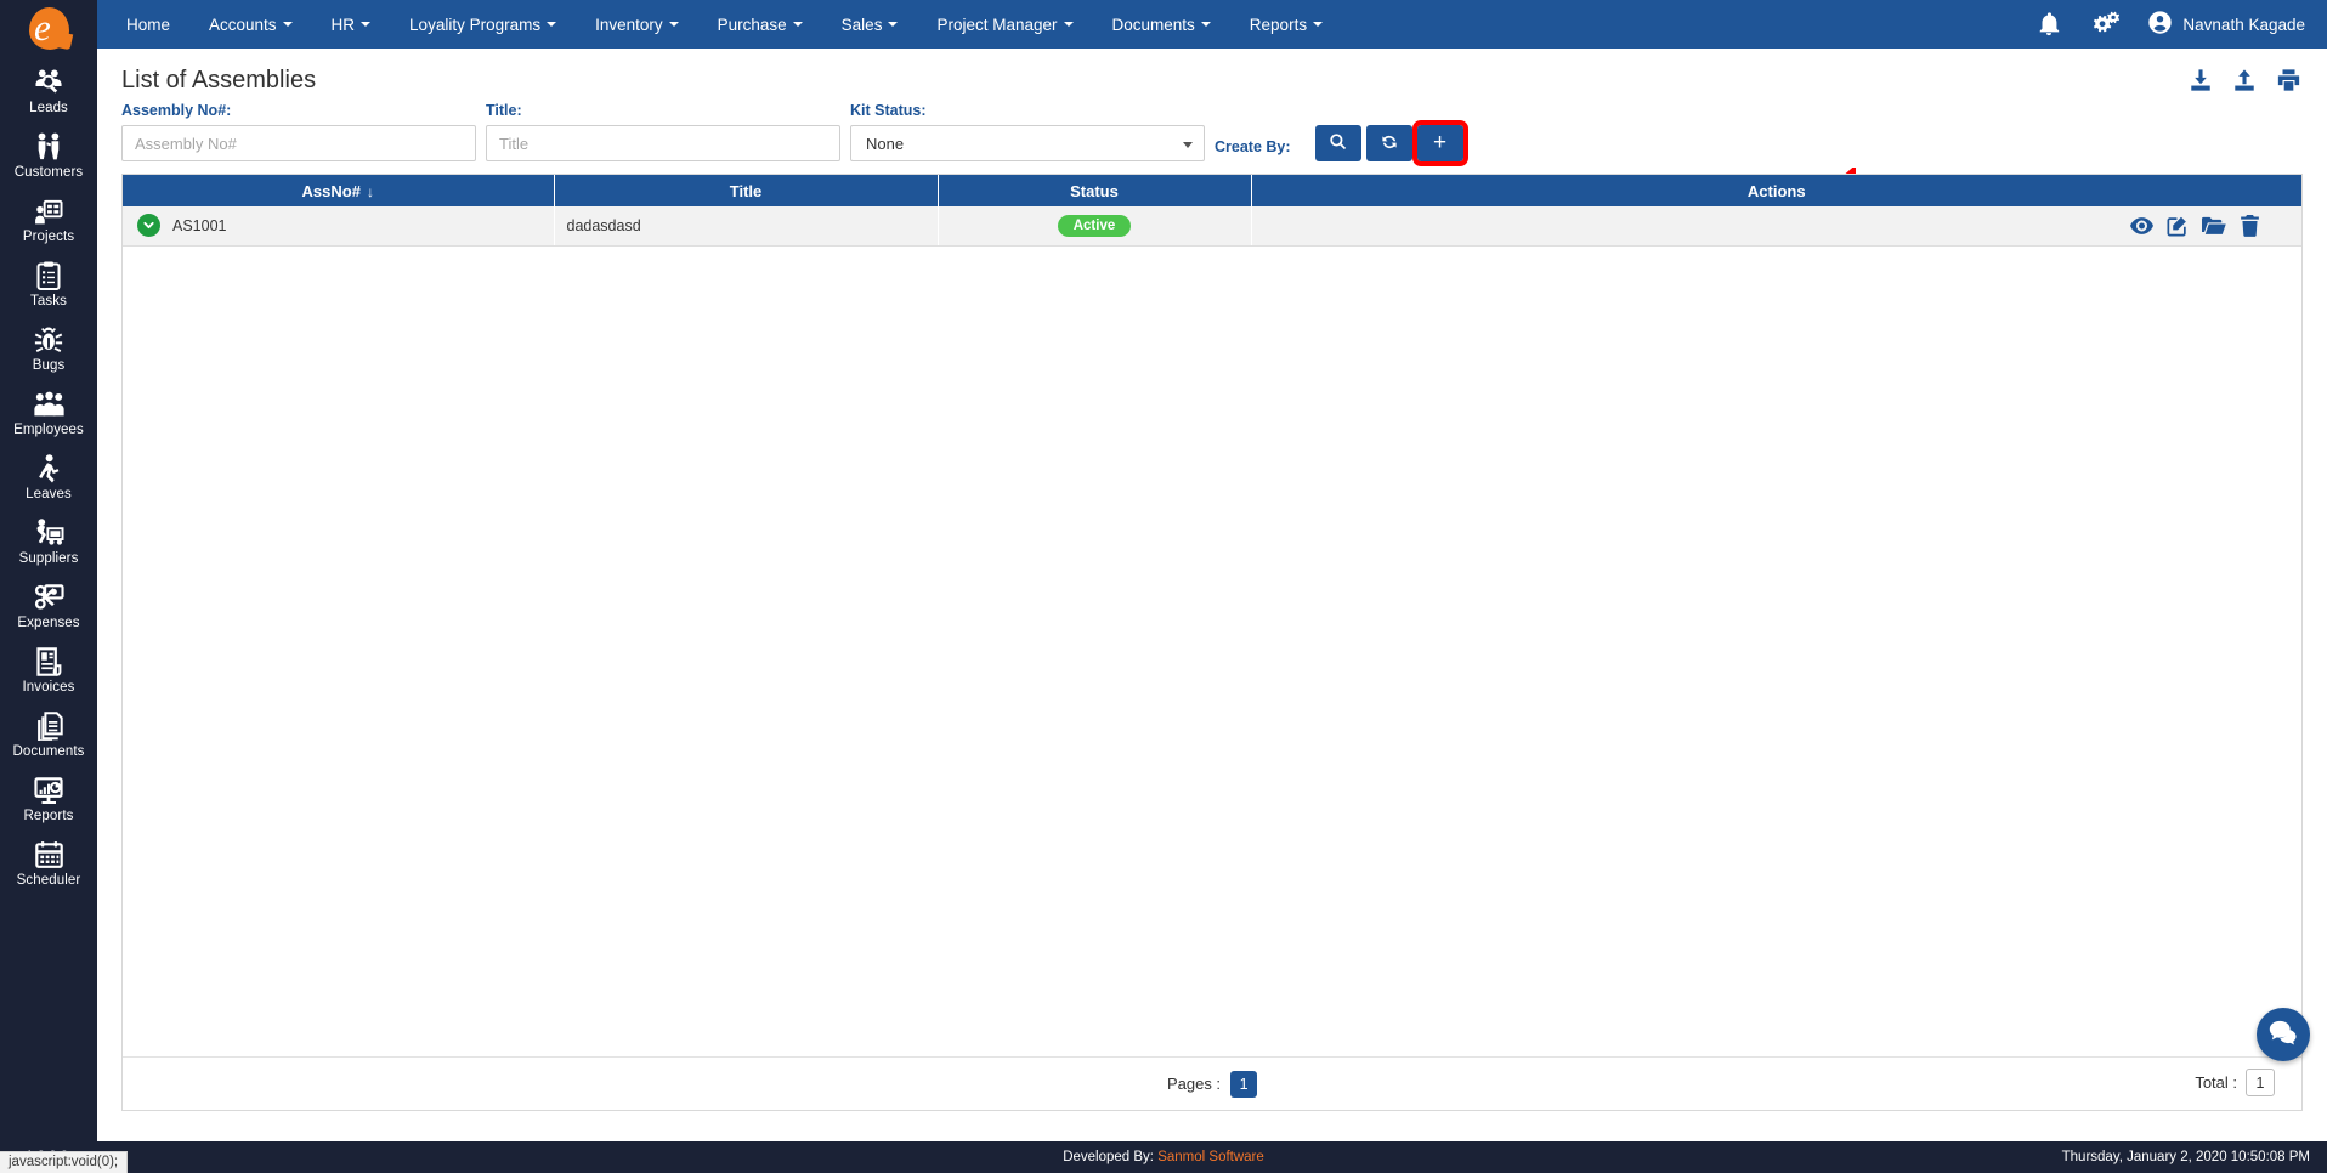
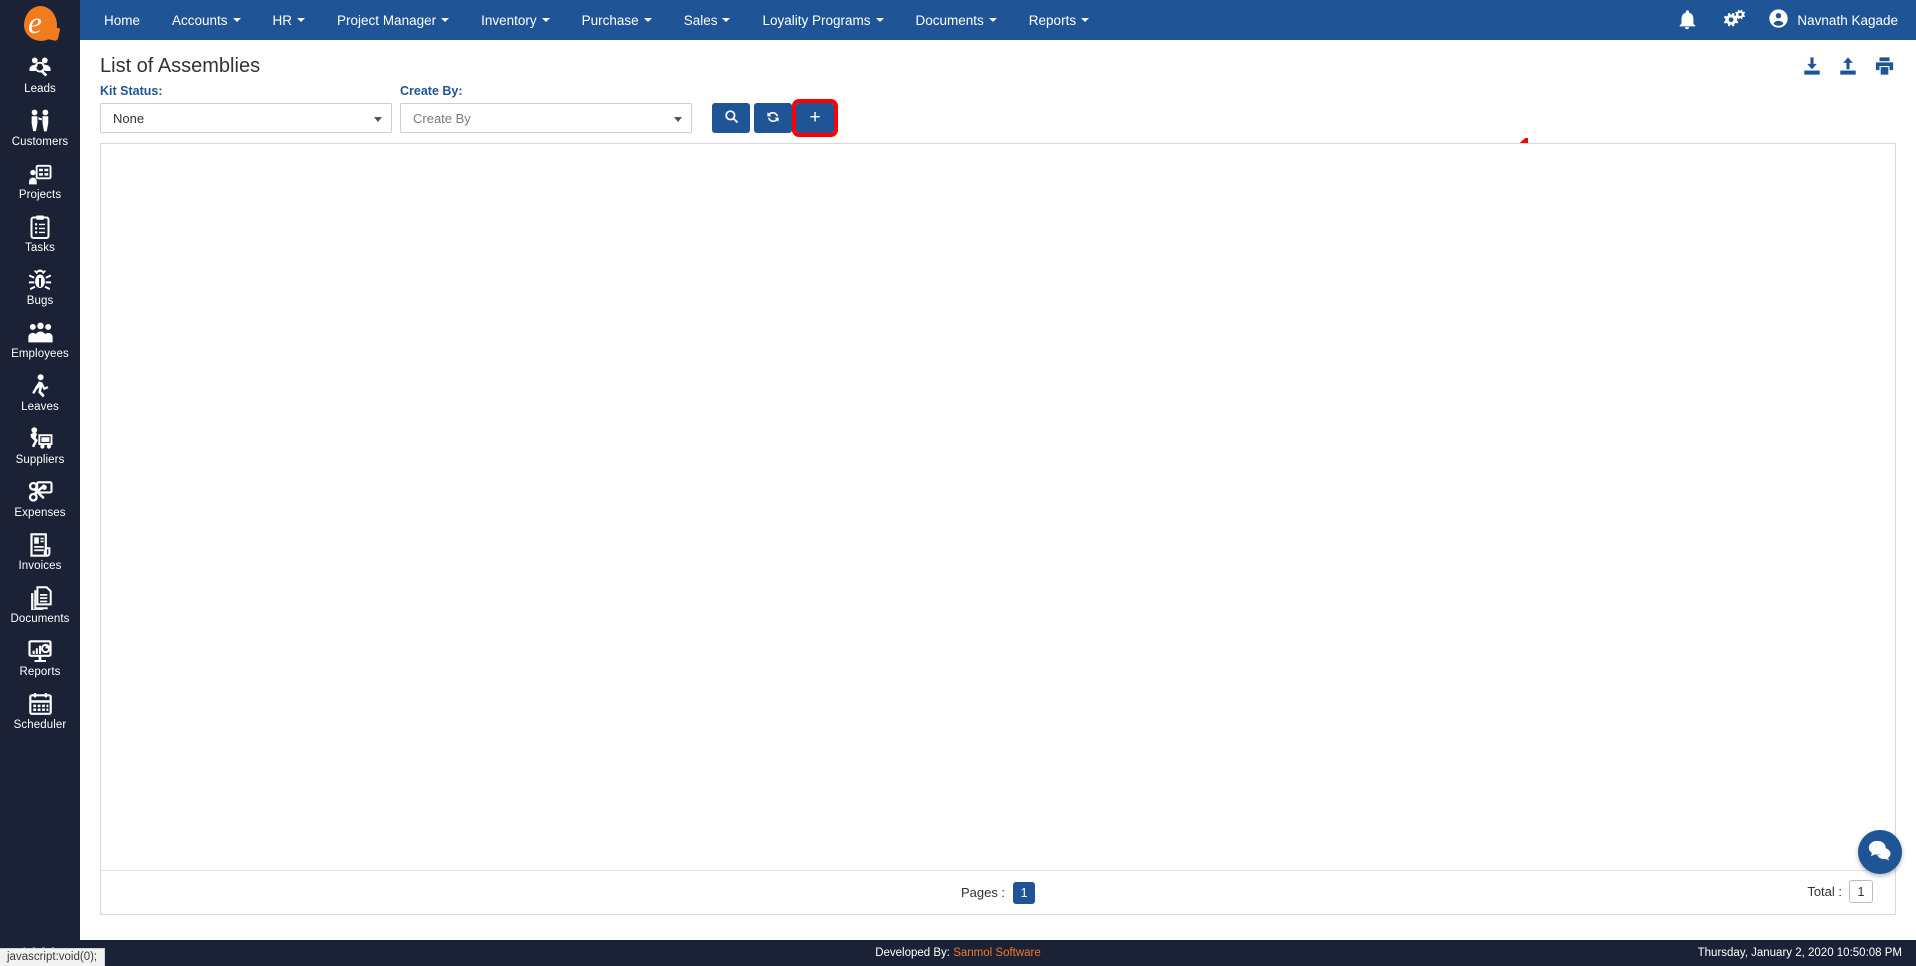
  e
  Leads
  Customers
  Projects
  Tasks
  Bugs
  Employees
  Leaves
  Suppliers
  Expenses
  Invoices
  Documents
  Reports
  Scheduler
  Home
  Accounts
  HR
- Loyality Programs
+ Project Manager
  Inventory
  Purchase
  Sales
- Project Manager
+ Loyality Programs
  Documents
  Reports
  Navnath Kagade
  List of Assemblies
- Assembly No#:
- Assembly No#
- Title:
- Title
  Kit Status:
  None
  Create By:
+ Create By
  +
- AssNo# ↓	Title	Status	Actions
- AS1001	dadasdasd	Active
  Pages :
  1
  Total :
  1
  Developed By: Sanmol Software
  Thursday, January 2, 2020 10:50:08 PM
  javascript:void(0);
